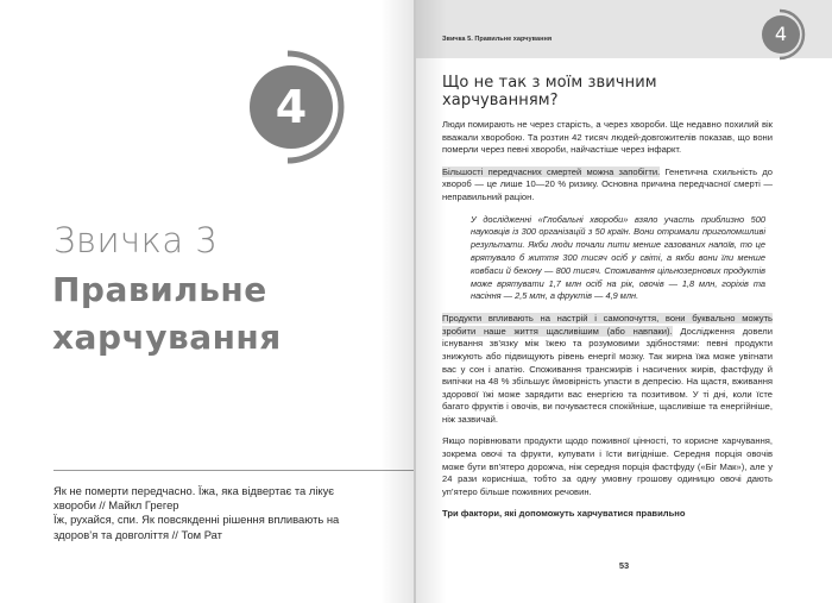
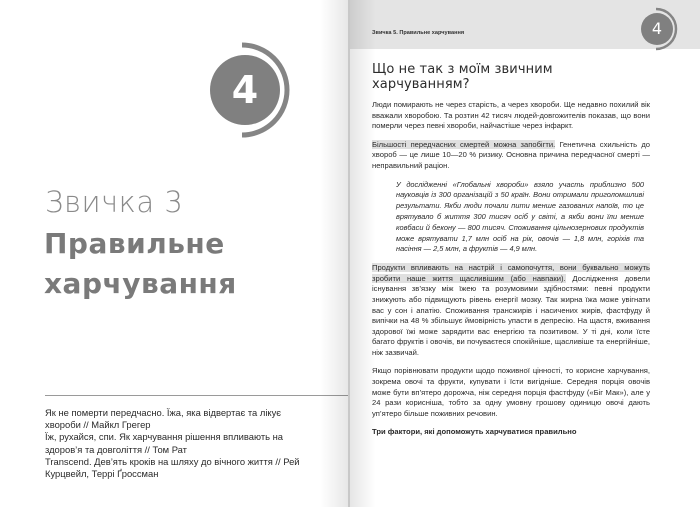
  4
  Звичка 3
  Правильне
  харчування
  Як не померти передчасно. Їжа, яка відвертає та лікує хвороби // Майкл Грегер
- Їж, рухайся, спи. Як повсякденні рішення впливають на здоров’я та довголіття // Том Рат
+ Їж, рухайся, спи. Як харчування рішення впливають на здоров’я та довголіття // Том Рат
+ Transcend. Дев’ять кроків на шляху до вічного життя // Рей Курцвейл, Террі Ґроссман
  4
  Що не так з моїм звичним арчуванням?
  юди помирають не через старість, а через хвороби. Ще недавно похилий вік важали хворобою. Та розтин 42 тисяч людей-довгожителів показав, що вони омерли через певні хвороби, найчастіше через інфаркт.
  ільшості передчасних смертей можна запобігти. Генетична схильність до вороб — це лише 10—20 % ризику. Основна причина передчасної смерті — еправильний раціон.
  У дослідженні «Глобальні хвороби» взяло участь приблизно 500 науковців із 300 організацій з 50 країн. Вони отримали приголомшливі результати. Якби люди почали пити менше газованих напоїв, то це врятувало б життя 300 тисяч осіб у світі, а якби вони їли менше ковбаси й бекону — 800 тисяч. Споживання цільнозернових продуктів може врятувати 1,7 млн осіб на рік, овочів — 1,8 млн, горіхів та насіння — 2,5 млн, а фруктів — 4,9 млн.
  родукти впливають на настрій і самопочуття, вони буквально можуть робити наше життя щасливішим (або навпаки). Дослідження довели нування зв’язку між їжею та розумовими здібностями: певні продукти нижують або підвищують рівень енергії мозку. Так жирна їжа може увігнати ас у сон і апатію. Споживання трансжирів і насичених жирів, фастфуду й ипічки на 48 % збільшує ймовірність упасти в депресію. На щастя, вживання дорової їжі може зарядити вас енергією та позитивом. У ті дні, коли їсте агато фруктів і овочів, ви почуваєтеся спокійніше, щасливіше та енергійніше, іж зазвичай.
  кщо порівнювати продукти щодо поживної цінності, то корисне харчування, окрема овочі та фрукти, купувати і їсти вигідніше. Середня порція овочів оже бути вп’ятеро дорожча, ніж середня порція фастфуду («Біг Мак»), але у 4 рази корисніша, тобто за одну умовну грошову одиницю овочі дають п’ятеро більше поживних речовин.
  ри фактори, які допоможуть харчуватися правильно
- 53
